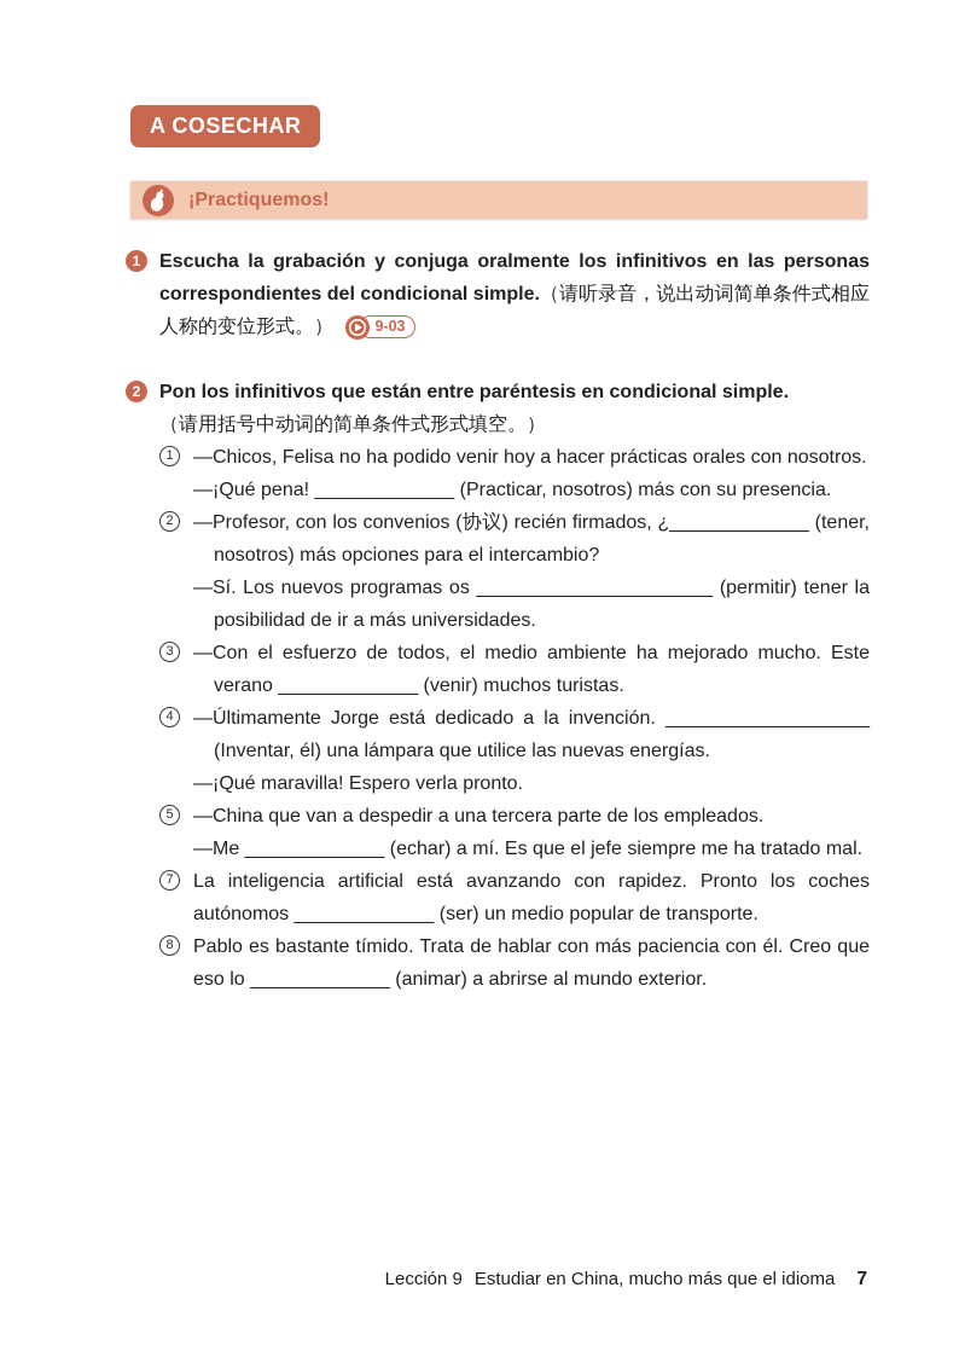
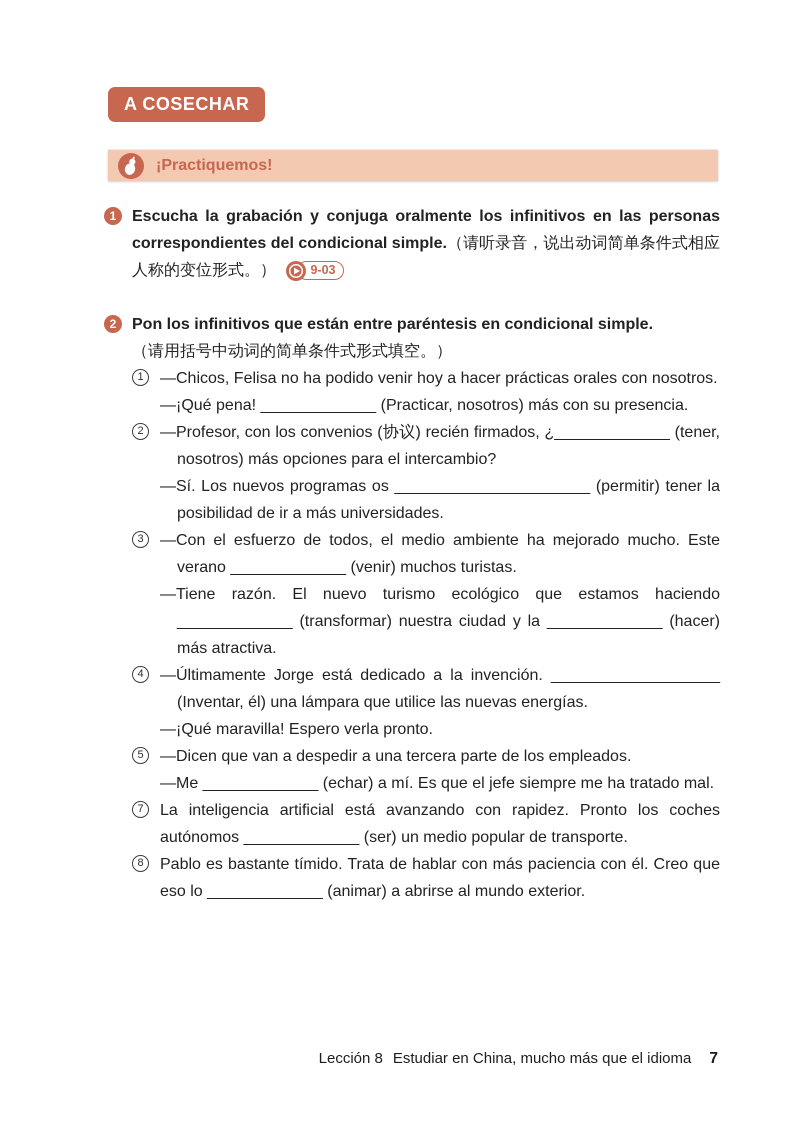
  A COSECHAR
  ¡Practiquemos!
  1
  Escucha la grabación y conjuga oralmente los infinitivos en las personas correspondientes del condicional simple.（请听录音，说出动词简单条件式相应人称的变位形式。）
  9-03
  2
  Pon los infinitivos que están entre paréntesis en condicional simple.
  （请用括号中动词的简单条件式形式填空。）
  1
  —Chicos, Felisa no ha podido venir hoy a hacer prácticas orales con nosotros.
  —¡Qué pena! _____________ (Practicar, nosotros) más con su presencia.
  2
  —Profesor, con los convenios (协议) recién firmados, ¿_____________ (tener, nosotros) más opciones para el intercambio?
  —Sí. Los nuevos programas os ______________________ (permitir) tener la posibilidad de ir a más universidades.
  3
  —Con el esfuerzo de todos, el medio ambiente ha mejorado mucho. Este verano _____________ (venir) muchos turistas.
+ —Tiene razón. El nuevo turismo ecológico que estamos haciendo _____________ (transformar) nuestra ciudad y la _____________ (hacer) más atractiva.
  4
  —Últimamente Jorge está dedicado a la invención. ___________________ (Inventar, él) una lámpara que utilice las nuevas energías.
  —¡Qué maravilla! Espero verla pronto.
  5
- —China que van a despedir a una tercera parte de los empleados.
+ —Dicen que van a despedir a una tercera parte de los empleados.
  —Me _____________ (echar) a mí. Es que el jefe siempre me ha tratado mal.
  7
  La inteligencia artificial está avanzando con rapidez. Pronto los coches autónomos _____________ (ser) un medio popular de transporte.
  8
  Pablo es bastante tímido. Trata de hablar con más paciencia con él. Creo que eso lo _____________ (animar) a abrirse al mundo exterior.
- Lección 9 Estudiar en China, mucho más que el idioma 7
+ Lección 8 Estudiar en China, mucho más que el idioma 7
